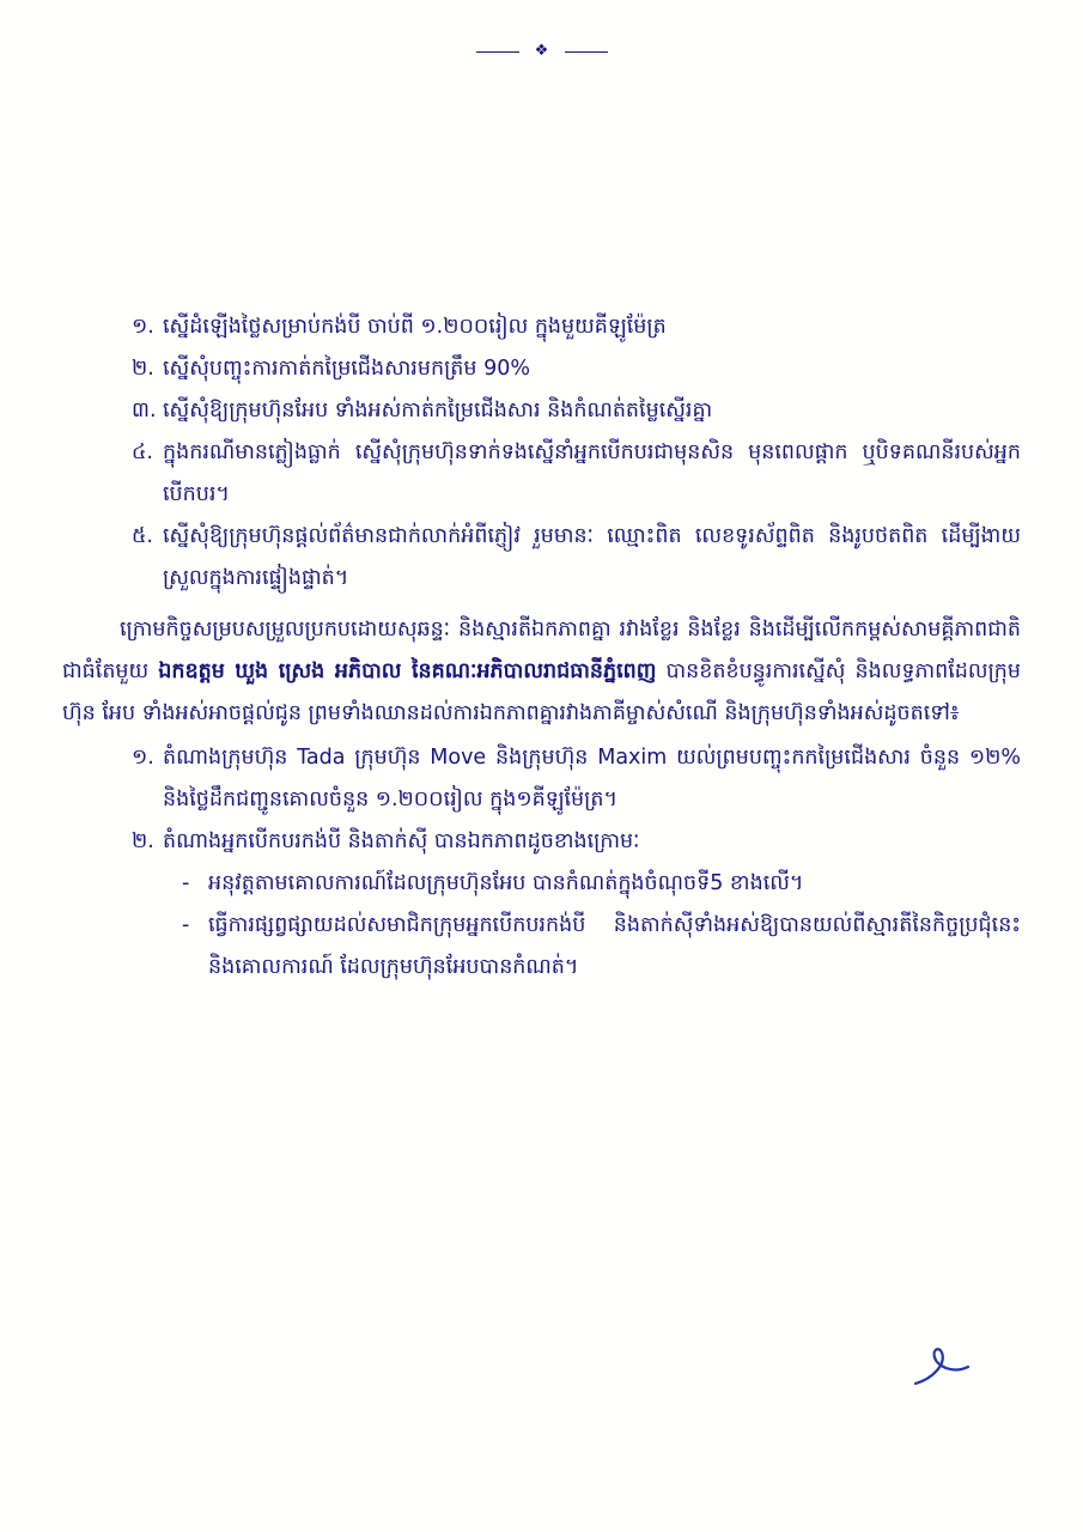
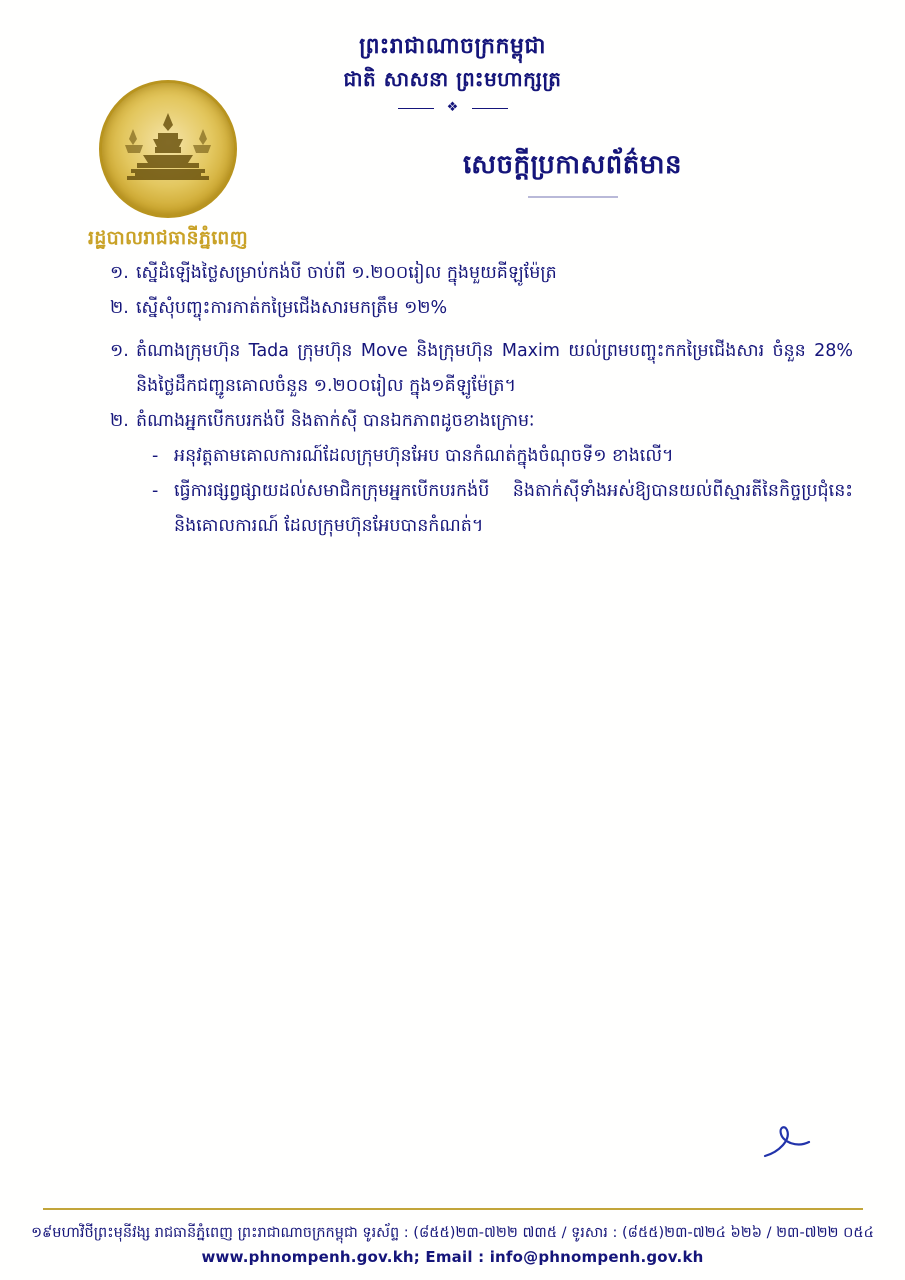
+ ព្រះរាជាណាចក្រកម្ពុជា
+ ជាតិ សាសនា ព្រះមហាក្សត្រ
  ❖
+ រដ្ឋបាលរាជធានីភ្នំពេញ
+ សេចក្ដីប្រកាសព័ត៌មាន
  ១.
  ស្នើដំឡើងថ្លៃសម្រាប់កង់បី ចាប់ពី ១.២០០រៀល ក្នុងមួយគីឡូម៉ែត្រ
  ២.
- ស្នើសុំបញ្ចុះការកាត់កម្រៃជើងសារមកត្រឹម 90%
+ ស្នើសុំបញ្ចុះការកាត់កម្រៃជើងសារមកត្រឹម ១២%
- ៣.
- ស្នើសុំឱ្យក្រុមហ៊ុនអែប ទាំងអស់កាត់កម្រៃជើងសារ និងកំណត់តម្លៃស្នើរគ្នា
- ៤.
- ក្នុងករណីមានភ្លៀងធ្លាក់ ស្នើសុំក្រុមហ៊ុនទាក់ទងស្នើនាំអ្នកបើកបរជាមុនសិន មុនពេលផ្ដាក ឬបិទគណនីរបស់អ្នកបើកបរ។
- ៥.
- ស្នើសុំឱ្យក្រុមហ៊ុនផ្ដល់ព័ត៌មានជាក់លាក់អំពីភ្ញៀវ រួមមានៈ ឈ្មោះពិត លេខទូរស័ព្ទពិត និងរូបថតពិត ដើម្បីងាយស្រួលក្នុងការផ្ទៀងផ្ទាត់។
- ក្រោមកិច្ចសម្របសម្រួលប្រកបដោយសុឆន្ទៈ និងស្មារតីឯកភាពគ្នា រវាងខ្លែរ និងខ្លែរ និងដើម្បីលើកកម្ពស់សាមគ្គីភាពជាតិជាធំតែមួយ ឯកឧត្តម ឃួង ស្រេង អភិបាល នៃគណៈអភិបាលរាជធានីភ្នំពេញ បានខិតខំបន្ធូរការស្នើសុំ និងលទ្ធភាពដែលក្រុមហ៊ុន អែប ទាំងអស់អាចផ្ដល់ជូន ព្រមទាំងឈានដល់ការឯកភាពគ្នារវាងភាគីម្ចាស់សំណើ និងក្រុមហ៊ុនទាំងអស់ដូចតទៅ៖
  ១.
- តំណាងក្រុមហ៊ុន Tada ក្រុមហ៊ុន Move និងក្រុមហ៊ុន Maxim យល់ព្រមបញ្ចុះកកម្រៃជើងសារ ចំនួន ១២% និងថ្លៃដឹកជញ្ជូនគោលចំនួន ១.២០០រៀល ក្នុង១គីឡូម៉ែត្រ។
+ តំណាងក្រុមហ៊ុន Tada ក្រុមហ៊ុន Move និងក្រុមហ៊ុន Maxim យល់ព្រមបញ្ចុះកកម្រៃជើងសារ ចំនួន 28% និងថ្លៃដឹកជញ្ជូនគោលចំនួន ១.២០០រៀល ក្នុង១គីឡូម៉ែត្រ។
  ២.
  តំណាងអ្នកបើកបរកង់បី និងតាក់ស៊ី បានឯកភាពដូចខាងក្រោមៈ
  -
- អនុវត្តតាមគោលការណ៍ដែលក្រុមហ៊ុនអែប បានកំណត់ក្នុងចំណុចទី5 ខាងលើ។
+ អនុវត្តតាមគោលការណ៍ដែលក្រុមហ៊ុនអែប បានកំណត់ក្នុងចំណុចទី១ ខាងលើ។
  -
  ធ្វើការផ្សព្វផ្សាយដល់សមាជិកក្រុមអ្នកបើកបរកង់បី និងតាក់ស៊ីទាំងអស់ឱ្យបានយល់ពីស្មារតីនៃកិច្ចប្រជុំនេះ និងគោលការណ៍ ដែលក្រុមហ៊ុនអែបបានកំណត់។
+ ១៩មហាវិថីព្រះមុនីវង្ស រាជធានីភ្នំពេញ ព្រះរាជាណាចក្រកម្ពុជា ទូរស័ព្ទ : (៨៥៥)២៣-៧២២ ៧៣៥ / ទូរសារ : (៨៥៥)២៣-៧២៤ ៦២៦ / ២៣-៧២២ ០៥៤
+ www.phnompenh.gov.kh; Email : info@phnompenh.gov.kh
